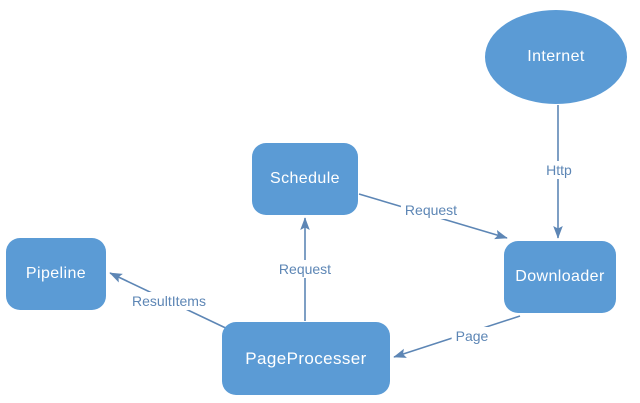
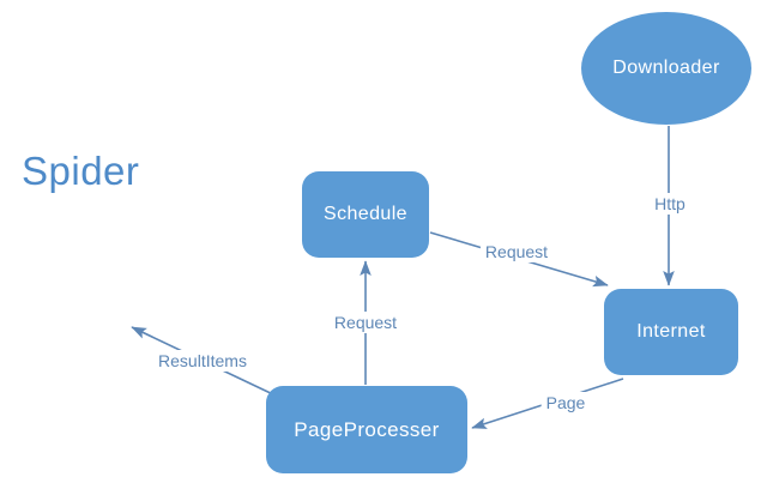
+ Spider
- Internet
+ Downloader
  Schedule
- Downloader
+ Internet
- Pipeline
  PageProcesser
  Http
  Request
  Page
  ResultItems
  Request
